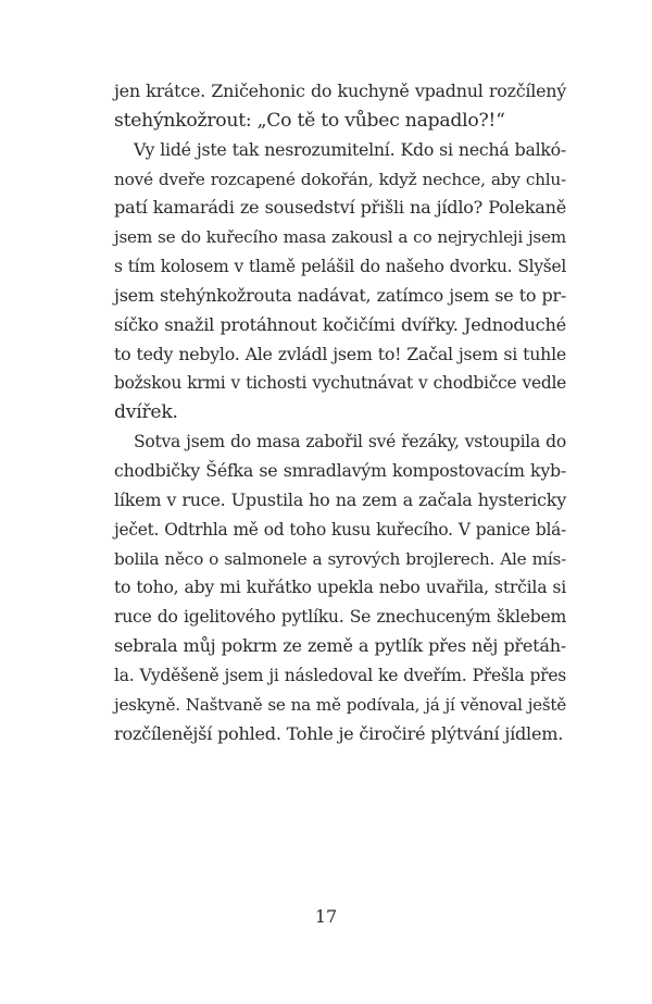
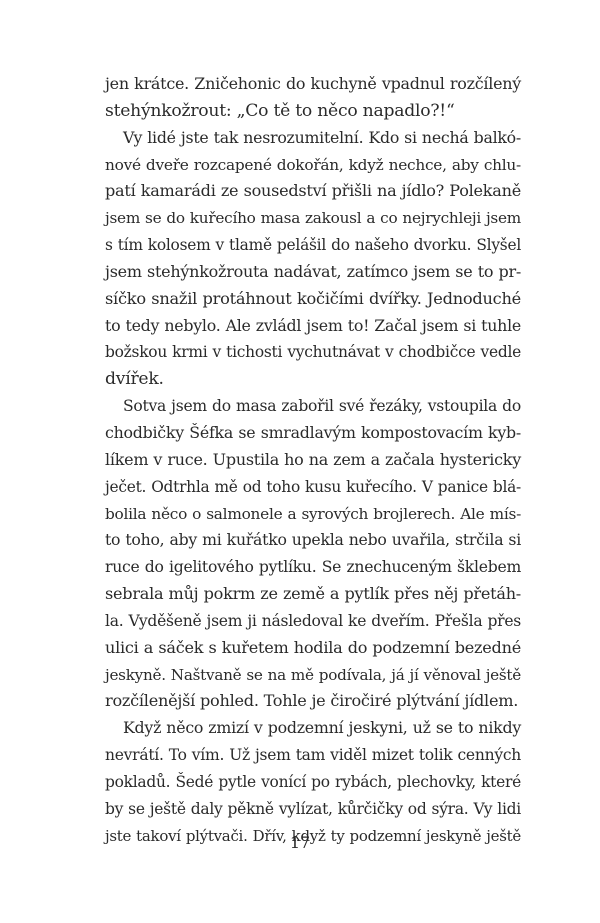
  jen krátce. Zničehonic do kuchyně vpadnul rozčílený
- stehýnkožrout: „Co tě to vůbec napadlo?!“
+ stehýnkožrout: „Co tě to něco napadlo?!“
  Vy lidé jste tak nesrozumitelní. Kdo si nechá balkó-
  nové dveře rozcapené dokořán, když nechce, aby chlu-
  patí kamarádi ze sousedství přišli na jídlo? Polekaně
  jsem se do kuřecího masa zakousl a co nejrychleji jsem
  s tím kolosem v tlamě pelášil do našeho dvorku. Slyšel
  jsem stehýnkožrouta nadávat, zatímco jsem se to pr-
  síčko snažil protáhnout kočičími dvířky. Jednoduché
  to tedy nebylo. Ale zvládl jsem to! Začal jsem si tuhle
  božskou krmi v tichosti vychutnávat v chodbičce vedle
  dvířek.
  Sotva jsem do masa zabořil své řezáky, vstoupila do
  chodbičky Šéfka se smradlavým kompostovacím kyb-
  líkem v ruce. Upustila ho na zem a začala hystericky
  ječet. Odtrhla mě od toho kusu kuřecího. V panice blá-
  bolila něco o salmonele a syrových brojlerech. Ale mís-
  to toho, aby mi kuřátko upekla nebo uvařila, strčila si
  ruce do igelitového pytlíku. Se znechuceným šklebem
  sebrala můj pokrm ze země a pytlík přes něj přetáh-
  la. Vyděšeně jsem ji následoval ke dveřím. Přešla přes
+ ulici a sáček s kuřetem hodila do podzemní bezedné
  jeskyně. Naštvaně se na mě podívala, já jí věnoval ještě
  rozčílenější pohled. Tohle je čiročiré plýtvání jídlem.
+ Když něco zmizí v podzemní jeskyni, už se to nikdy
+ nevrátí. To vím. Už jsem tam viděl mizet tolik cenných
+ pokladů. Šedé pytle vonící po rybách, plechovky, které
+ by se ještě daly pěkně vylízat, kůrčičky od sýra. Vy lidi
+ jste takoví plýtvači. Dřív, když ty podzemní jeskyně ještě
  17
